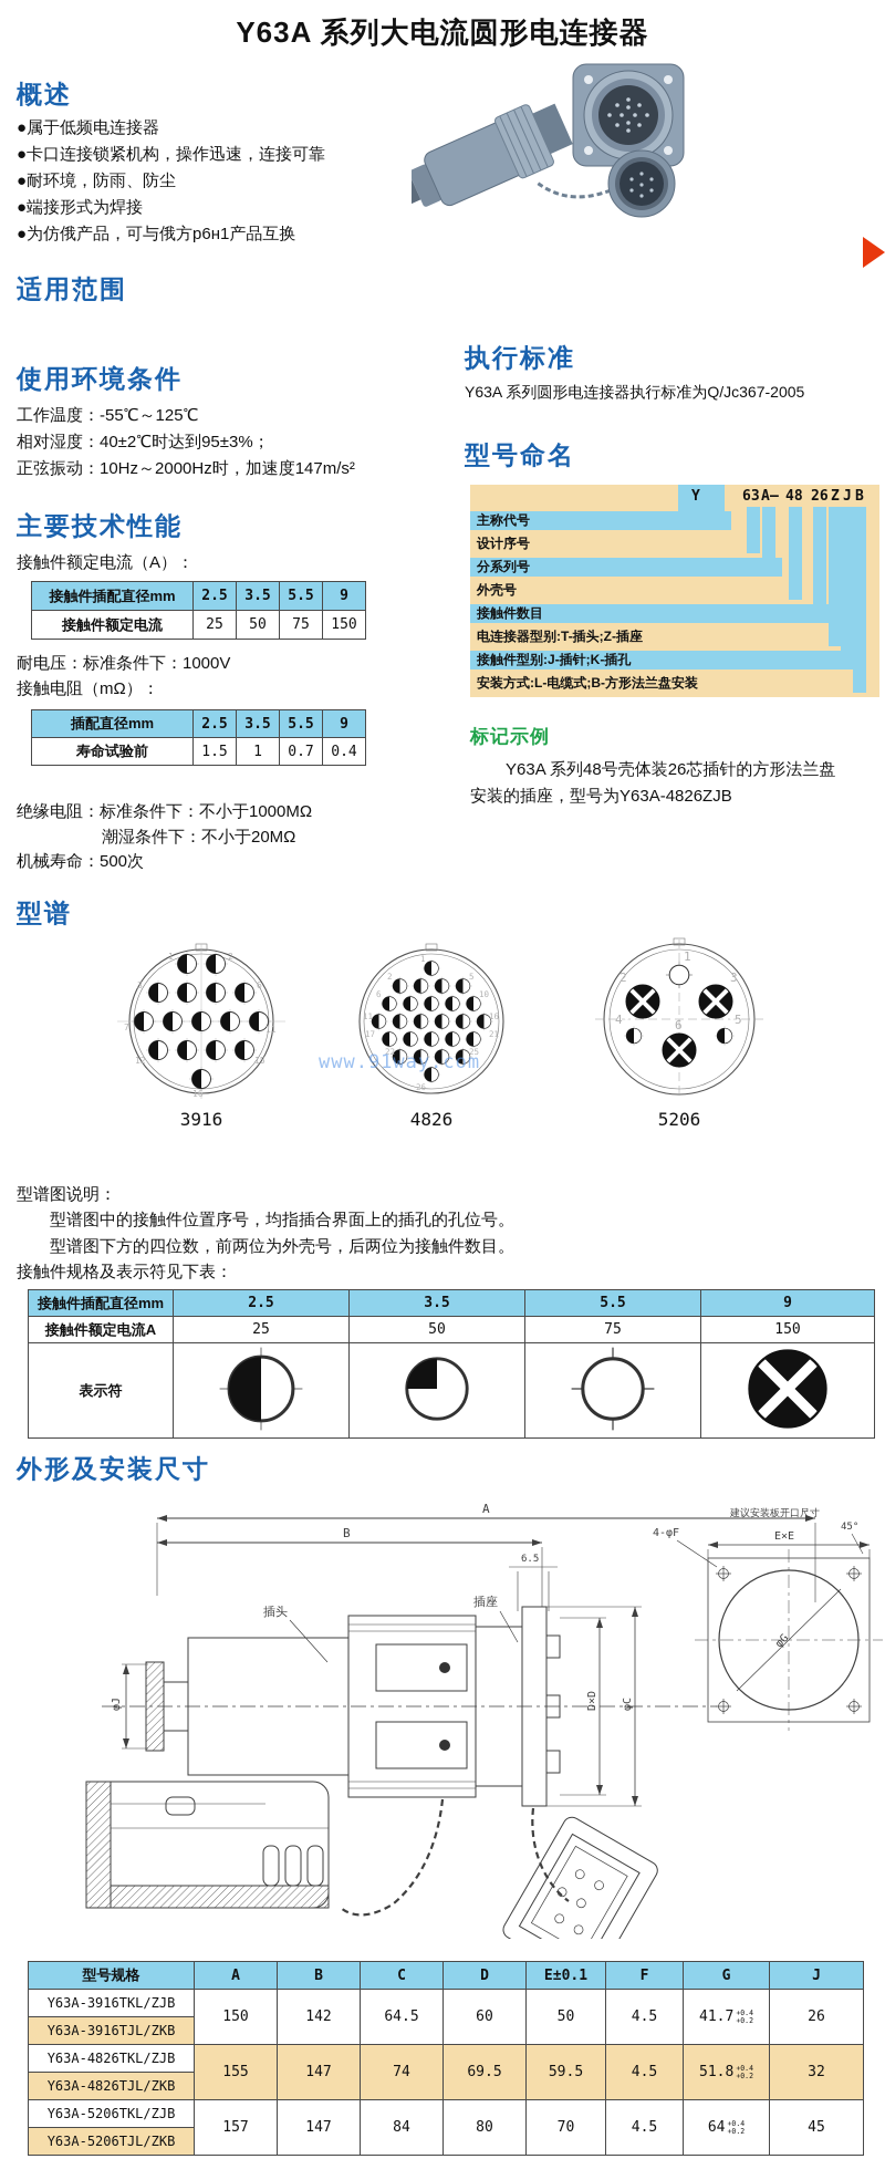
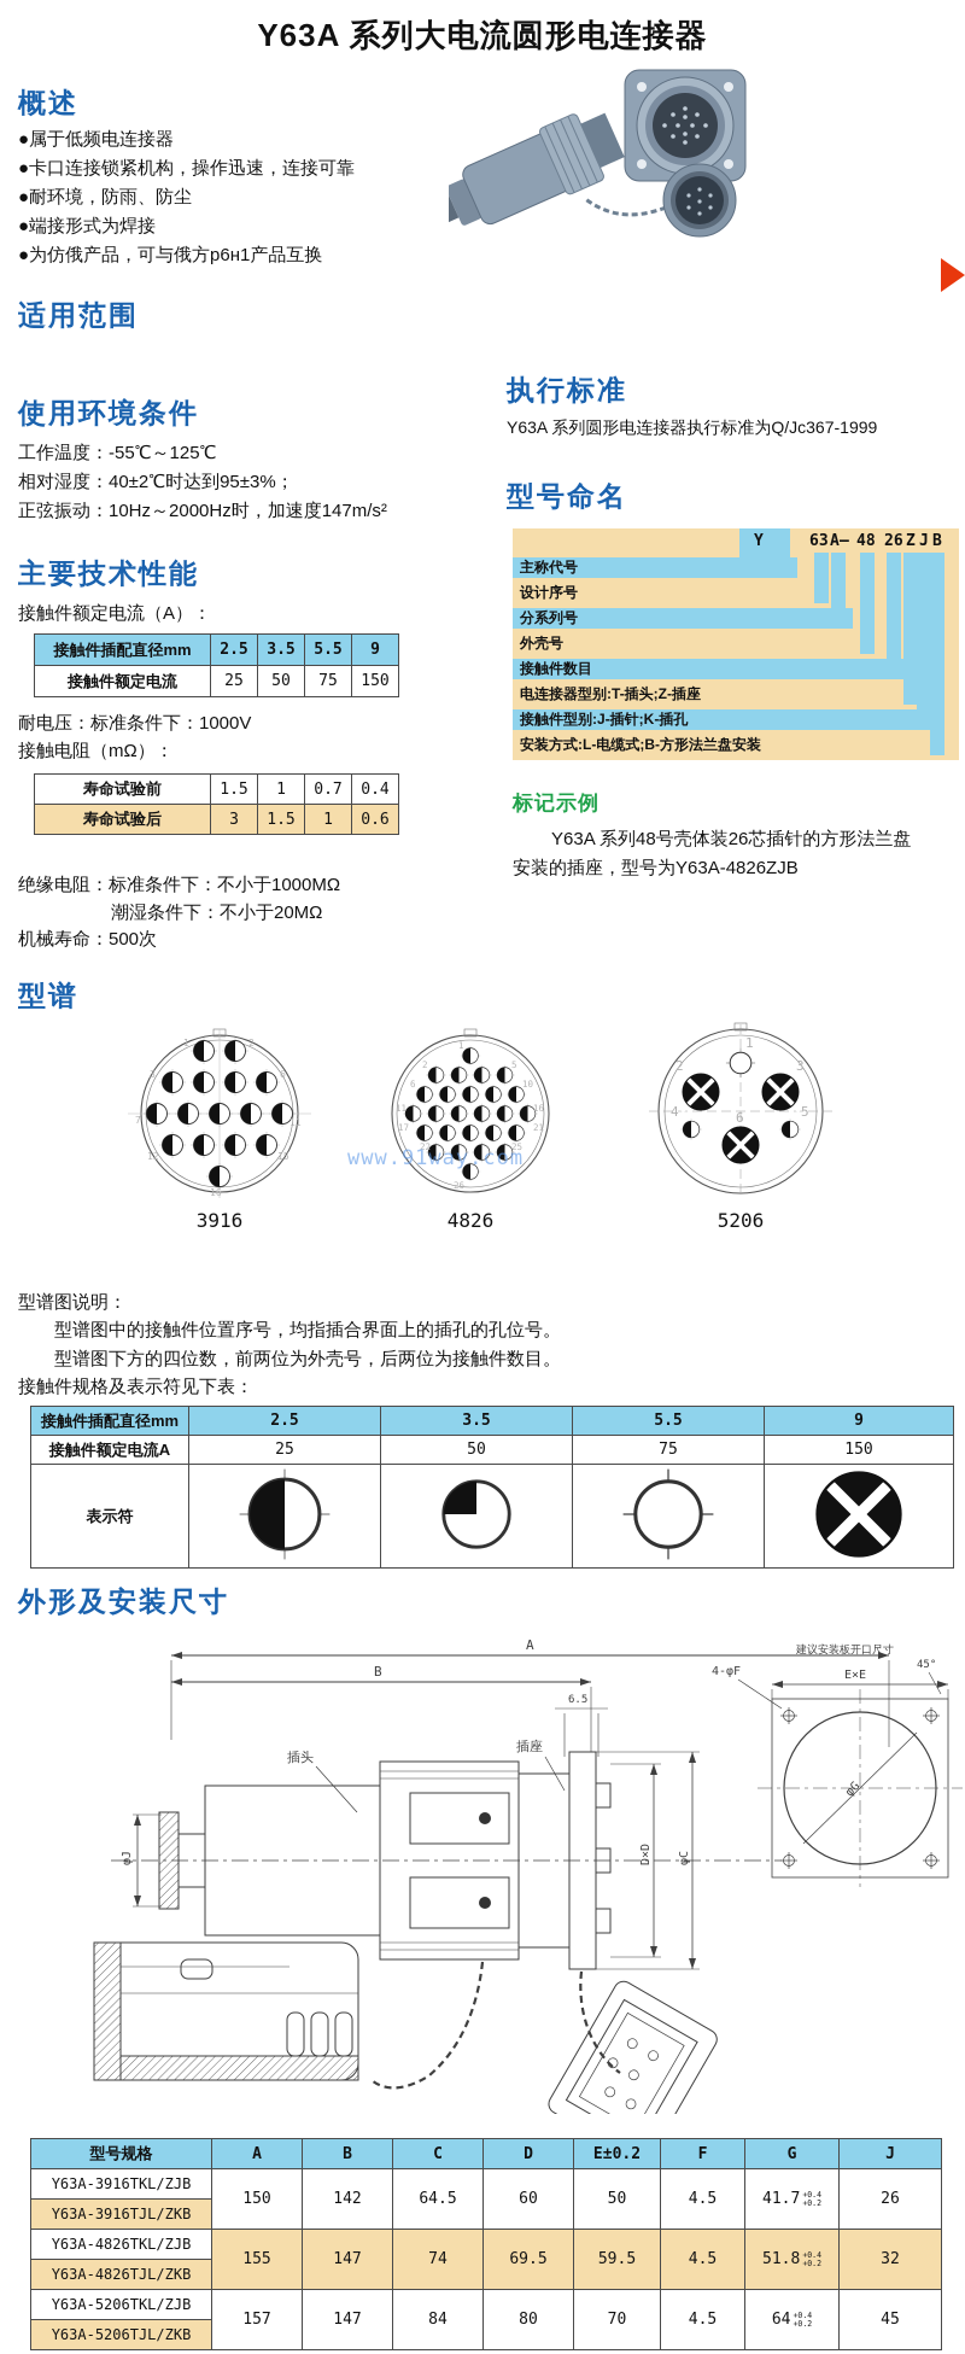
  Y63A 系列大电流圆形电连接器
  概述
  ●属于低频电连接器
  ●卡口连接锁紧机构，操作迅速，连接可靠
  ●耐环境，防雨、防尘
  ●端接形式为焊接
  ●为仿俄产品，可与俄方р6н1产品互换
  适用范围
  使用环境条件
  工作温度：-55℃～125℃
  相对湿度：40±2℃时达到95±3%；
  正弦振动：10Hz～2000Hz时，加速度147m/s²
  执行标准
- Y63A 系列圆形电连接器执行标准为Q/Jc367-2005
+ Y63A 系列圆形电连接器执行标准为Q/Jc367-1999
  主要技术性能
  接触件额定电流（A）：
  接触件插配直径mm	2.5	3.5	5.5	9
  接触件额定电流	25	50	75	150
  耐电压：标准条件下：1000V
  接触电阻（mΩ）：
- 插配直径mm	2.5	3.5	5.5	9
  寿命试验前	1.5	1	0.7	0.4
+ 寿命试验后	3	1.5	1	0.6
  绝缘电阻：标准条件下：不小于1000MΩ
  潮湿条件下：不小于20MΩ
  机械寿命：500次
  型号命名
  Y
  63
  A
  —
  48
  26
  Z
  J
  B
  主称代号
  设计序号
  分系列号
  外壳号
  接触件数目
  电连接器型别:T-插头;Z-插座
  接触件型别:J-插针;K-插孔
  安装方式:L-电缆式;B-方形法兰盘安装
  标记示例
  Y63A 系列48号壳体装26芯插针的方形法兰盘
  安装的插座，型号为Y63A-4826ZJB
  型谱
  1
  2
  3
  6
  7
  11
  12
  15
  16
  1
  2
  5
  6
  10
  11
  16
  17
  21
  22
  25
  26
  1
  2
  3
  4
  5
  6
  www.91way.com
  3916
  4826
  5206
  型谱图说明：
  型谱图中的接触件位置序号，均指插合界面上的插孔的孔位号。
  型谱图下方的四位数，前两位为外壳号，后两位为接触件数目。
  接触件规格及表示符见下表：
  接触件插配直径mm	2.5	3.5	5.5	9
  接触件额定电流A	25	50	75	150
  表示符
  外形及安装尺寸
  A
  B
  6.5
  插头
  插座
  建议安装板开口尺寸
  E×E
  4-φF
  45°
- 型号规格	A	B	C	D	E±0.1	F	G	J
+ 型号规格	A	B	C	D	E±0.2	F	G	J
  Y63A-3916TKL/ZJB	150	142	64.5	60	50	4.5	41.7 +0.4+0.2	26
  Y63A-3916TJL/ZKB
  Y63A-4826TKL/ZJB	155	147	74	69.5	59.5	4.5	51.8 +0.4+0.2	32
  Y63A-4826TJL/ZKB
  Y63A-5206TKL/ZJB	157	147	84	80	70	4.5	64 +0.4+0.2	45
  Y63A-5206TJL/ZKB
